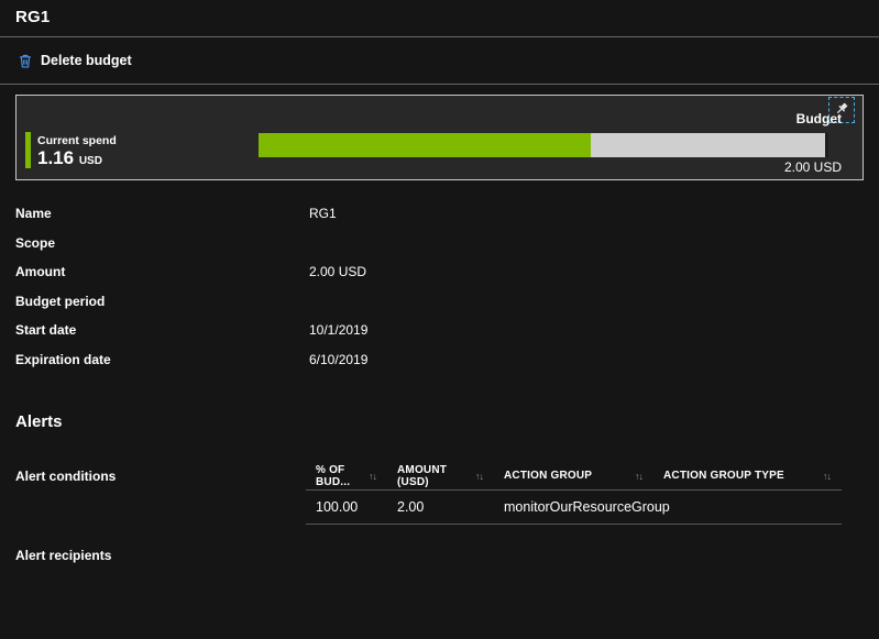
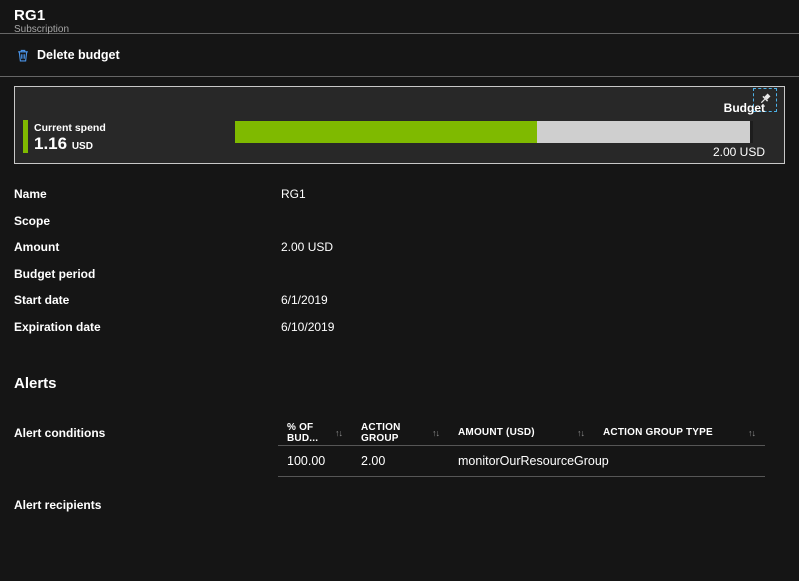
  RG1
+ Subscription
  Delete budget
  Current spend
  1.16 USD
  Budget
  2.00 USD
  Name
  RG1
  Scope
  Amount
  2.00 USD
  Budget period
  Start date
- 10/1/2019
+ 6/1/2019
  Expiration date
  6/10/2019
  Alerts
  Alert conditions
  % OF BUD...
  ↑↓
- AMOUNT (USD)
+ ACTION GROUP
  ↑↓
- ACTION GROUP
+ AMOUNT (USD)
  ↑↓
  ACTION GROUP TYPE
  ↑↓
  100.00
  2.00
  monitorOurResourceGroup
  Alert recipients
